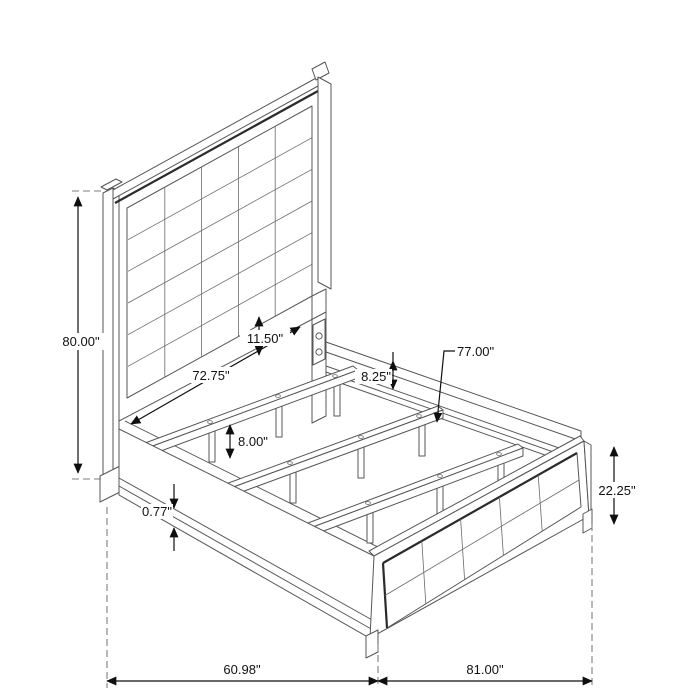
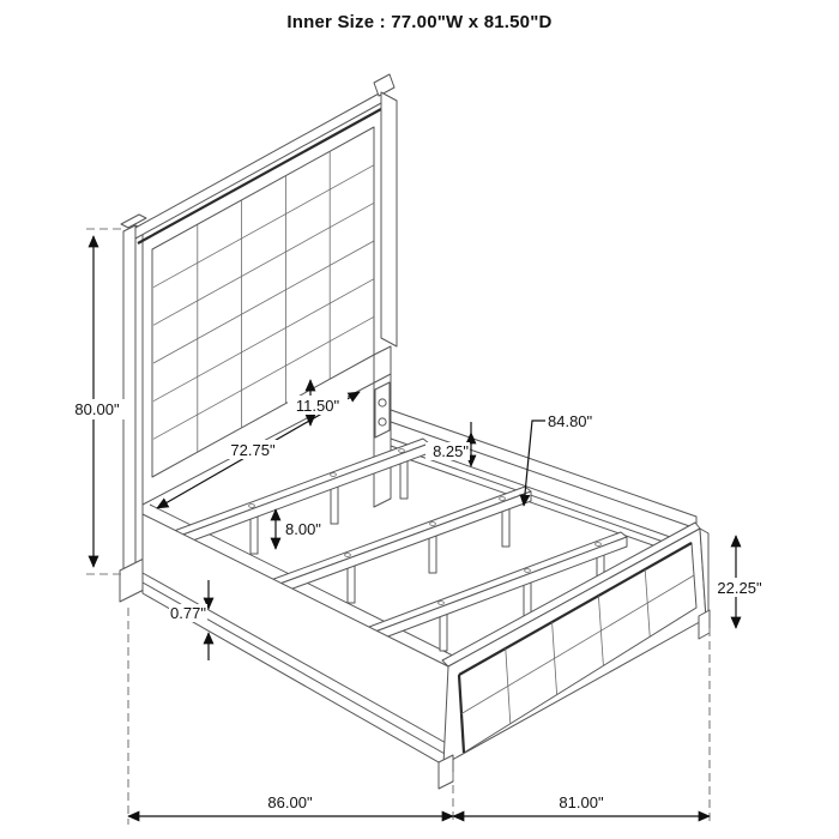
+ Inner Size : 77.00"W x 81.50"D
  80.00"
  72.75"
  11.50"
  8.25"
- 77.00"
+ 84.80"
  8.00"
  0.77"
  22.25"
- 60.98"
+ 86.00"
  81.00"
